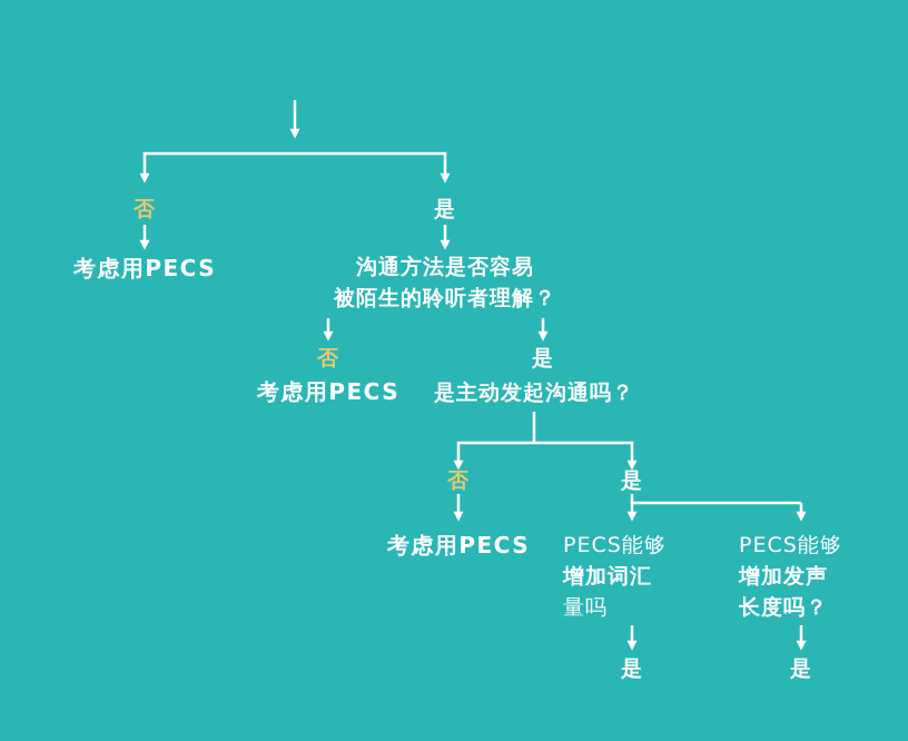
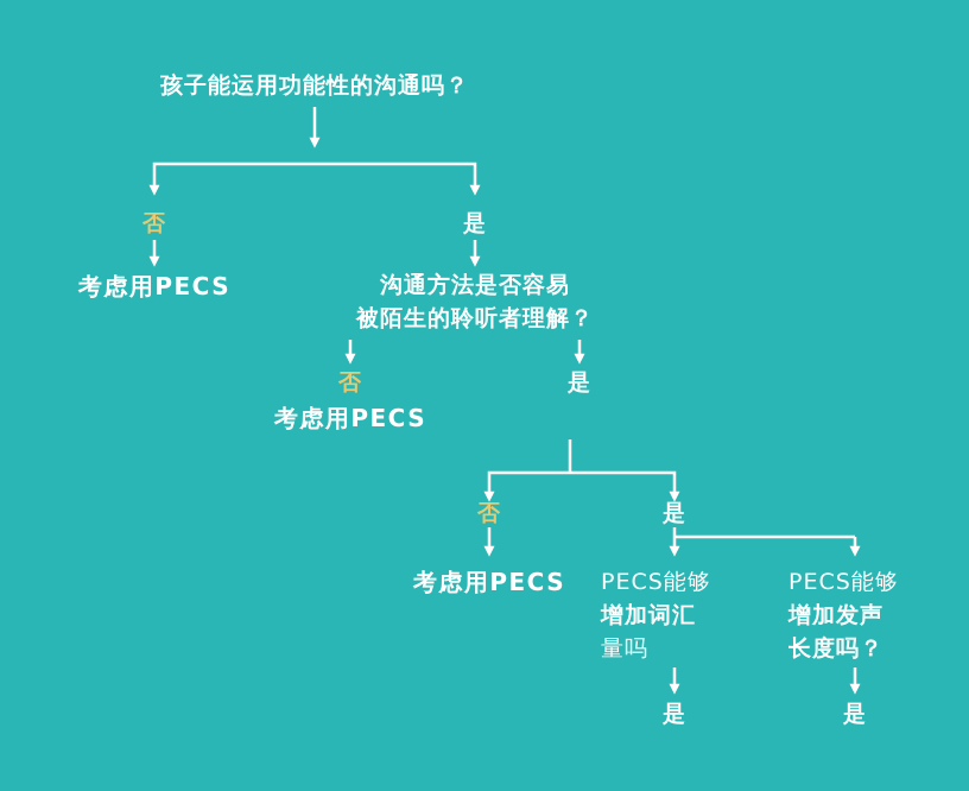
+ 孩子能运用功能性的沟通吗？
  否
  是
  考虑用PECS
  沟通方法是否容易
  被陌生的聆听者理解？
  否
  是
  考虑用PECS
- 是主动发起沟通吗？
  否
  是
  考虑用PECS
  PECS能够
  增加词汇
  量吗
  PECS能够
  增加发声
  长度吗？
  是
  是
